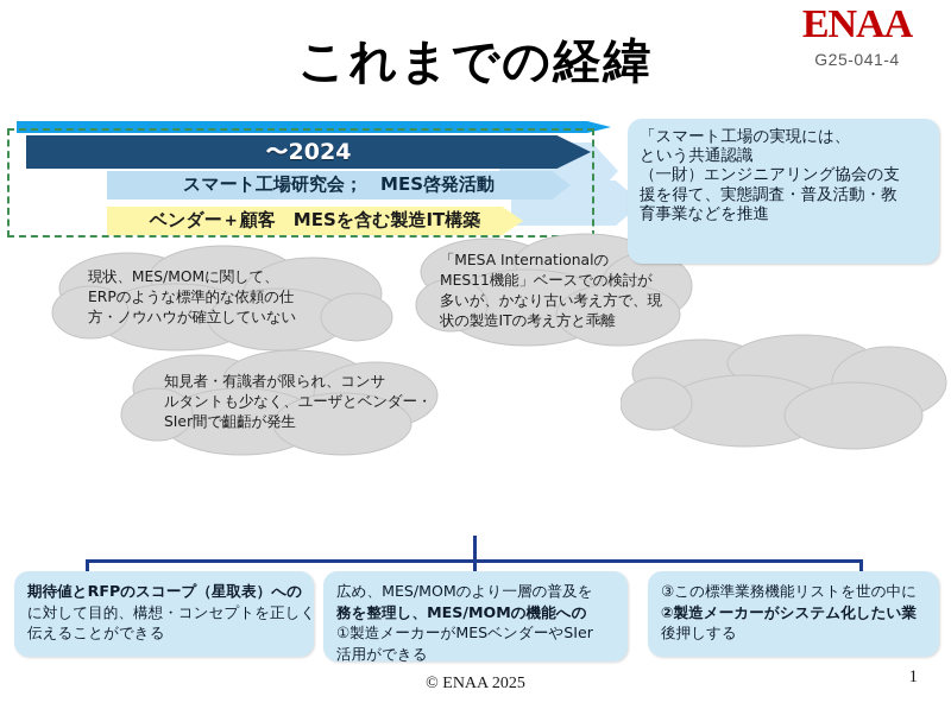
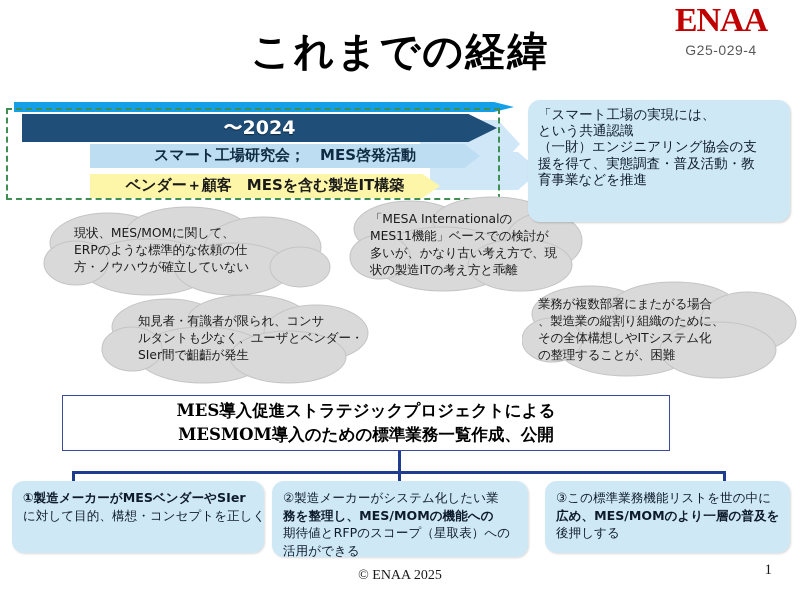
  ENAA
- G25-041-4
+ G25-029-4
  これまでの経緯
  〜2024
  スマート工場研究会； MES啓発活動
  ベンダー＋顧客 MESを含む製造IT構築
  「スマート工場の実現には、
  という共通認識
  （一財）エンジニアリング協会の支
  援を得て、実態調査・普及活動・教
  育事業などを推進
  現状、MES/MOMに関して、
  ERPのような標準的な依頼の仕
  方・ノウハウが確立していない
  「MESA Internationalの
  MES11機能」ベースでの検討が
  多いが、かなり古い考え方で、現
  状の製造ITの考え方と乖離
  知見者・有識者が限られ、コンサ
  ルタントも少なく、ユーザとベンダー・
  SIer間で齟齬が発生
+ 業務が複数部署にまたがる場合
+ 、製造業の縦割り組織のために、
+ その全体構想しやITシステム化
+ の整理することが、困難
+ MES導入促進ストラテジックプロジェクトによる
+ MESMOM導入のための標準業務一覧作成、公開
- 期待値とRFPのスコープ（星取表）への
+ ①製造メーカーがMESベンダーやSIer
  に対して目的、構想・コンセプトを正しく
- 伝えることができる
- 広め、MES/MOMのより一層の普及を
+ ②製造メーカーがシステム化したい業
  務を整理し、MES/MOMの機能への
- ①製造メーカーがMESベンダーやSIer
+ 期待値とRFPのスコープ（星取表）への
  活用ができる
  ③この標準業務機能リストを世の中に
- ②製造メーカーがシステム化したい業
+ 広め、MES/MOMのより一層の普及を
  後押しする
  © ENAA 2025
  1
